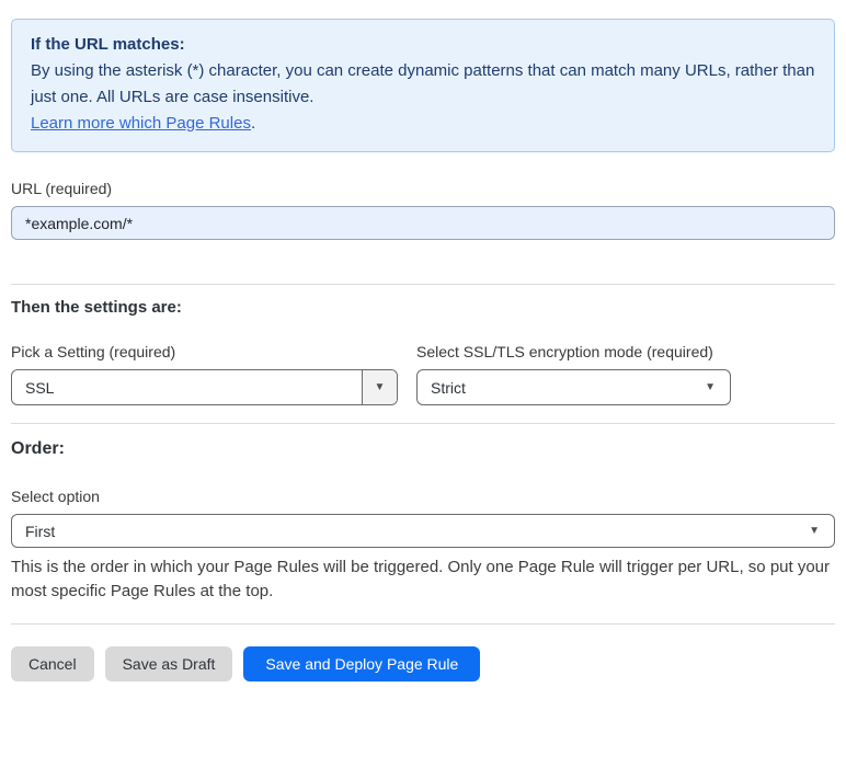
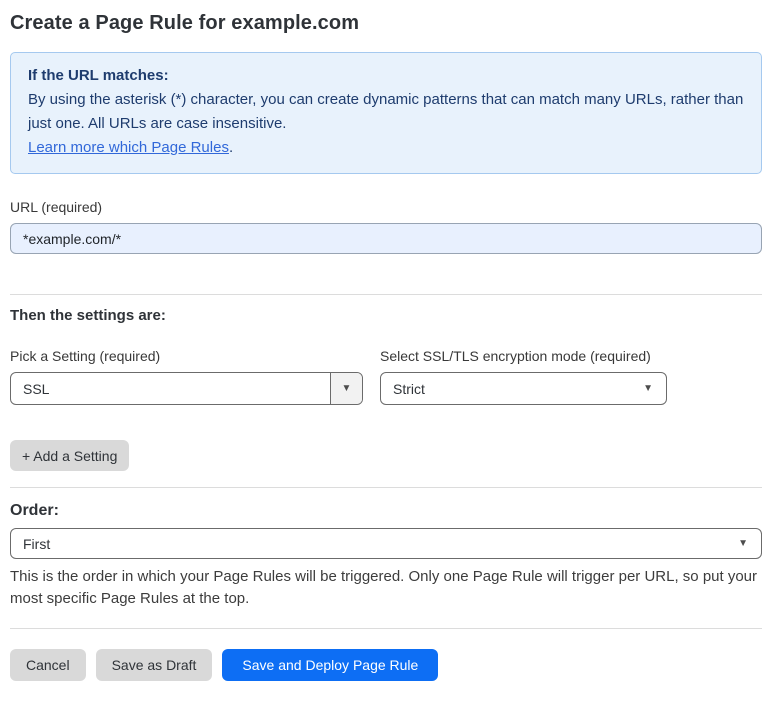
+ Create a Page Rule for example.com
  If the URL matches:
  By using the asterisk (*) character, you can create dynamic patterns that can match many URLs, rather than just one. All URLs are case insensitive.
  Learn more which Page Rules.
  URL (required)
  *example.com/*
  Then the settings are:
  Pick a Setting (required)
  SSL
  ▼
  Select SSL/TLS encryption mode (required)
  Strict
  ▼
+ + Add a Setting
  Order:
- Select option
  First
  ▼
  This is the order in which your Page Rules will be triggered. Only one Page Rule will trigger per URL, so put your most specific Page Rules at the top.
  Cancel
  Save as Draft
  Save and Deploy Page Rule
